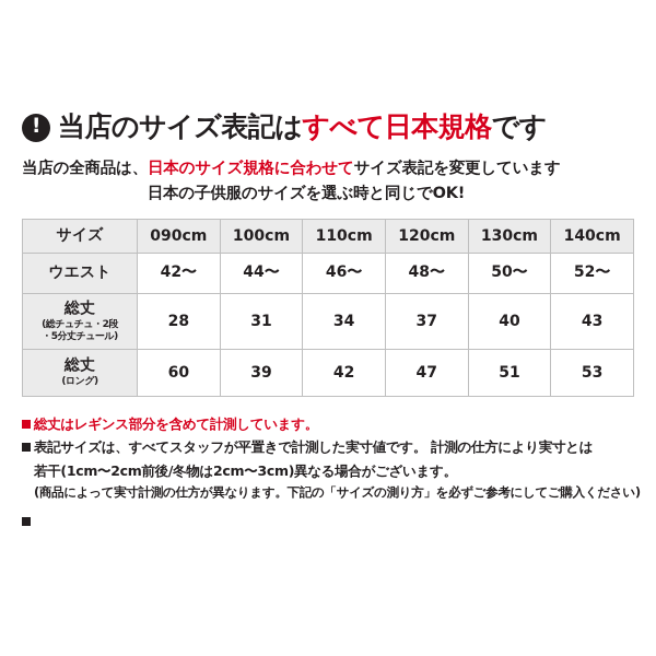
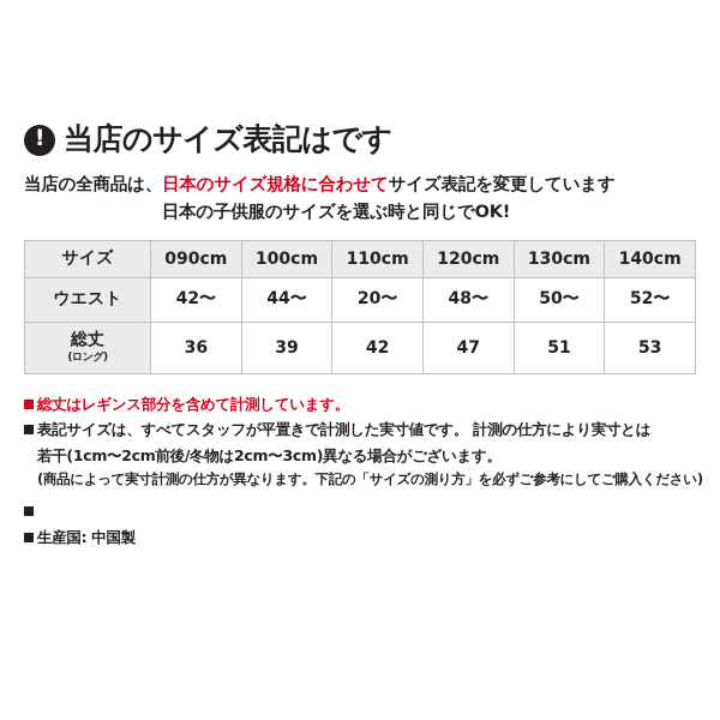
  !
  当店のサイズ表記は
- すべて日本規格
  です
  当店の全商品は、日本のサイズ規格に合わせてサイズ表記を変更しています
  日本の子供服のサイズを選ぶ時と同じでOK!
  サイズ	090cm	100cm	110cm	120cm	130cm	140cm
- ウエスト	42〜	44〜	46〜	48〜	50〜	52〜
+ ウエスト	42〜	44〜	20〜	48〜	50〜	52〜
- 総丈 (総チュチュ・2段 ・5分丈チュール)	28	31	34	37	40	43
- 総丈 (ロング)	60	39	42	47	51	53
+ 総丈 (ロング)	36	39	42	47	51	53
  総丈はレギンス部分を含めて計測しています。
  表記サイズは、すべてスタッフが平置きで計測した実寸値です。 計測の仕方により実寸とは
  若干(1cm〜2cm前後/冬物は2cm〜3cm)異なる場合がございます。
  (商品によって実寸計測の仕方が異なります。下記の「サイズの測り方」を必ずご参考にしてご購入ください)
+ 生産国: 中国製
